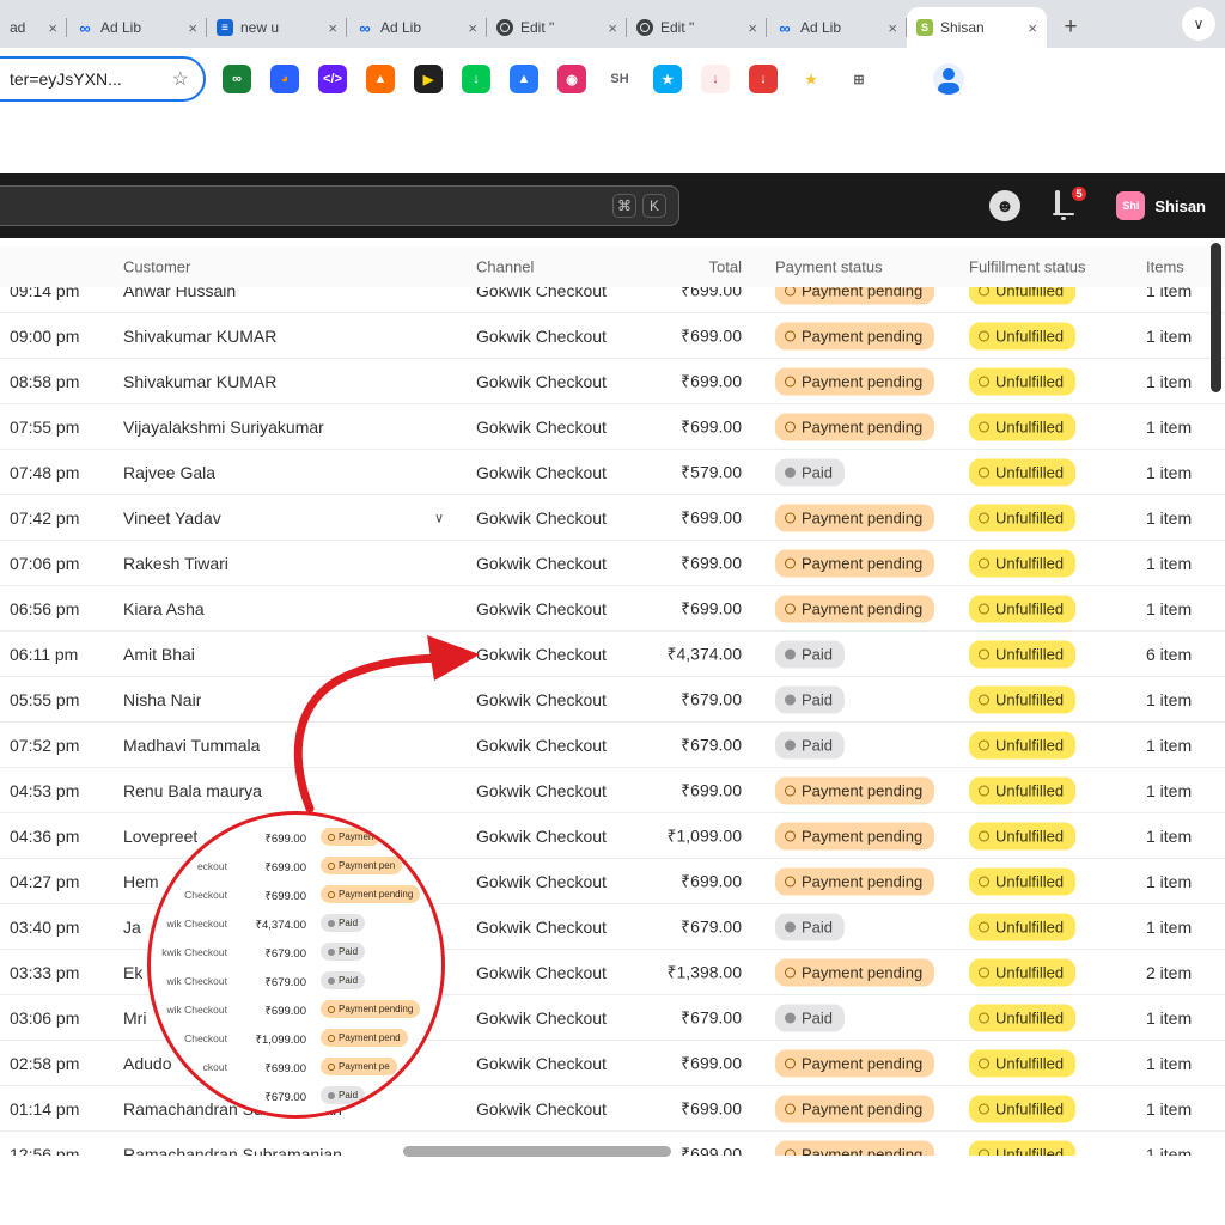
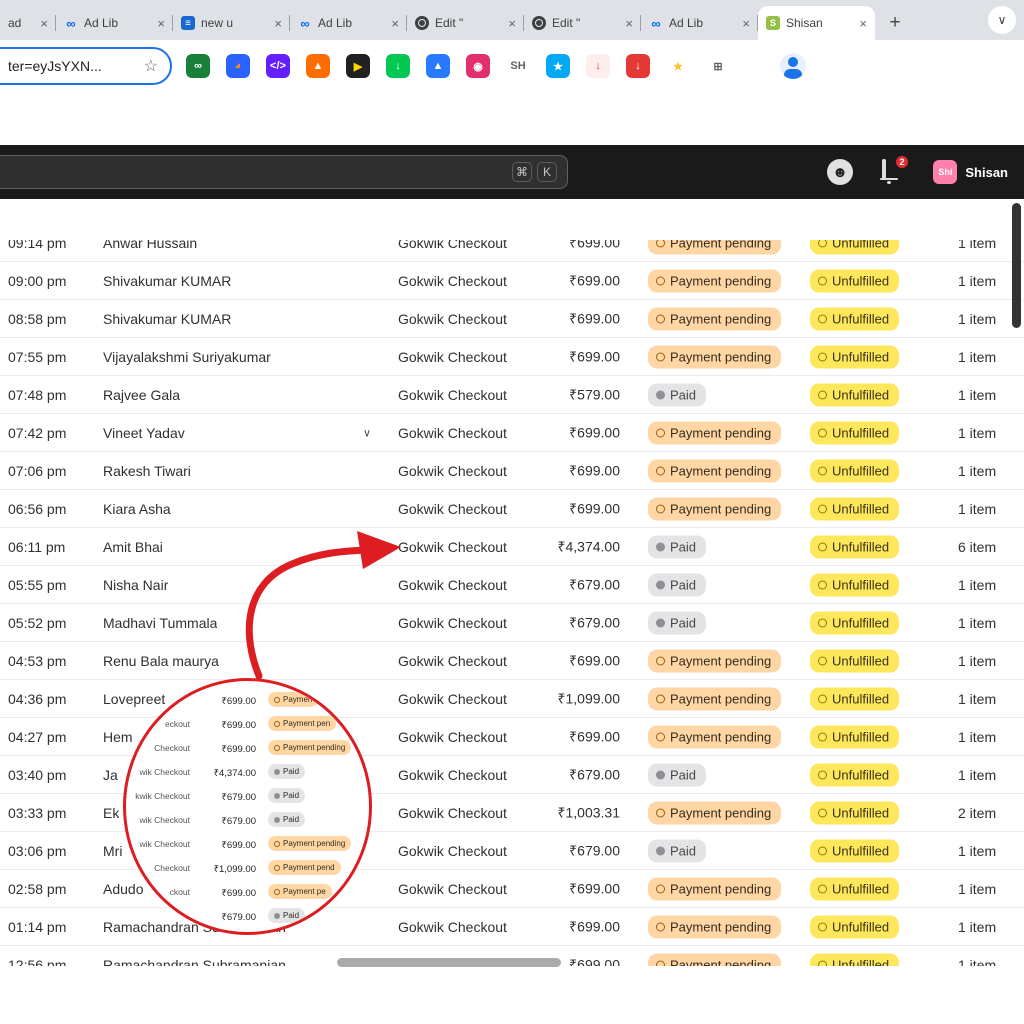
  ad
  ×
  Ad Lib
  ×
  new u
  ×
  Ad Lib
  ×
  Edit "
  ×
  Edit "
  ×
  Ad Lib
  ×
  Shisan
  ×
  +
  ∨
  ter=eyJsYXN...
  ☆
  ∞
  ◕
  </>
  ▲
  ▶
  ↓
  ▲
  ◉
  SH
  ★
  ↓
  ↓
  ★
  ⊞
  ⌘
  K
  ☻
- 5
+ 2
  Shi
  Shisan
- Customer
- Channel
- Total
- Payment status
- Fulfillment status
- Items
  09:14 pm
  Anwar Hussain
  Gokwik Checkout
  ₹699.00
  Payment pending
  Unfulfilled
  1 item
  09:00 pm
  Shivakumar KUMAR
  Gokwik Checkout
  ₹699.00
  Payment pending
  Unfulfilled
  1 item
  08:58 pm
  Shivakumar KUMAR
  Gokwik Checkout
  ₹699.00
  Payment pending
  Unfulfilled
  1 item
  07:55 pm
  Vijayalakshmi Suriyakumar
  Gokwik Checkout
  ₹699.00
  Payment pending
  Unfulfilled
  1 item
  07:48 pm
  Rajvee Gala
  Gokwik Checkout
  ₹579.00
  Paid
  Unfulfilled
  1 item
  07:42 pm
  Vineet Yadav
  ∨
  Gokwik Checkout
  ₹699.00
  Payment pending
  Unfulfilled
  1 item
  07:06 pm
  Rakesh Tiwari
  Gokwik Checkout
  ₹699.00
  Payment pending
  Unfulfilled
  1 item
  06:56 pm
  Kiara Asha
  Gokwik Checkout
  ₹699.00
  Payment pending
  Unfulfilled
  1 item
  06:11 pm
  Amit Bhai
  Gokwik Checkout
  ₹4,374.00
  Paid
  Unfulfilled
  6 item
  05:55 pm
  Nisha Nair
  Gokwik Checkout
  ₹679.00
  Paid
  Unfulfilled
  1 item
- 07:52 pm
+ 05:52 pm
  Madhavi Tummala
  Gokwik Checkout
  ₹679.00
  Paid
  Unfulfilled
  1 item
  04:53 pm
  Renu Bala maurya
  Gokwik Checkout
  ₹699.00
  Payment pending
  Unfulfilled
  1 item
  04:36 pm
  Lovepreet
  Gokwik Checkout
  ₹1,099.00
  Payment pending
  Unfulfilled
  1 item
  04:27 pm
  Hem
  Gokwik Checkout
  ₹699.00
  Payment pending
  Unfulfilled
  1 item
  03:40 pm
  Ja
  Gokwik Checkout
  ₹679.00
  Paid
  Unfulfilled
  1 item
  03:33 pm
  Ek
  Gokwik Checkout
- ₹1,398.00
+ ₹1,003.31
  Payment pending
  Unfulfilled
  2 item
  03:06 pm
  Mri
  Gokwik Checkout
  ₹679.00
  Paid
  Unfulfilled
  1 item
  02:58 pm
  Adudo
  Gokwik Checkout
  ₹699.00
  Payment pending
  Unfulfilled
  1 item
  01:14 pm
  Gokwik Checkout
  ₹699.00
  Payment pending
  Unfulfilled
  1 item
  12:56 pm
  Ramachandran Subramanian
  ₹699.00
  Payment pending
  Unfulfilled
  1 item
  ₹699.00
  Paymen
  eckout
  ₹699.00
  Payment pen
  Checkout
  ₹699.00
  Payment pending
  wik Checkout
  ₹4,374.00
  Paid
  kwik Checkout
  ₹679.00
  Paid
  wik Checkout
  ₹679.00
  Paid
  wik Checkout
  ₹699.00
  Payment pending
  Checkout
  ₹1,099.00
  Payment pend
  ckout
  ₹699.00
  Payment pe
  ₹679.00
  Paid
